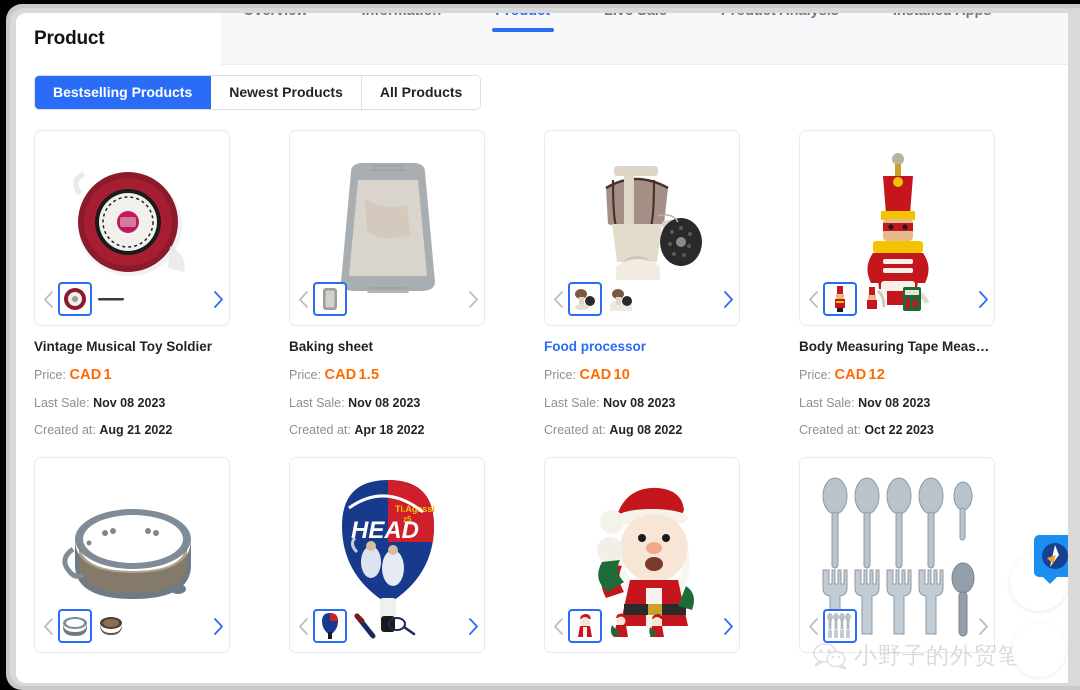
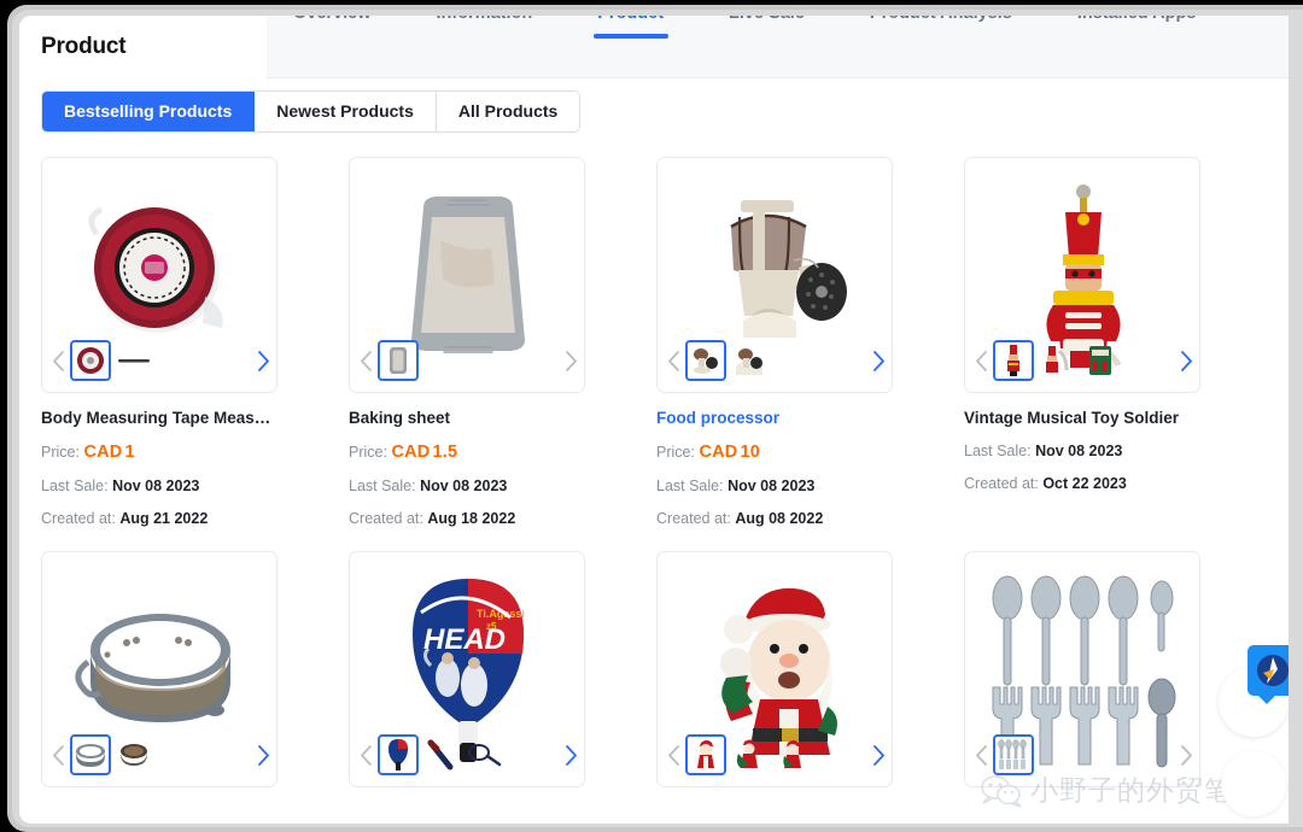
  Product
  Bestselling Products
  Newest Products
  All Products
- Vintage Musical Toy Soldier
+ Body Measuring Tape Meas…
  Price: CAD 1
  Last Sale: Nov 08 2023
  Created at: Aug 21 2022
  Baking sheet
  Price: CAD 1.5
  Last Sale: Nov 08 2023
- Created at: Apr 18 2022
+ Created at: Aug 18 2022
  Food processor
  Price: CAD 10
  Last Sale: Nov 08 2023
  Created at: Aug 08 2022
- Body Measuring Tape Meas…
+ Vintage Musical Toy Soldier
- Price: CAD 12
  Last Sale: Nov 08 2023
  Created at: Oct 22 2023
  Ti.Agssi
  z5
  HEAD
  小野子的外贸笔
